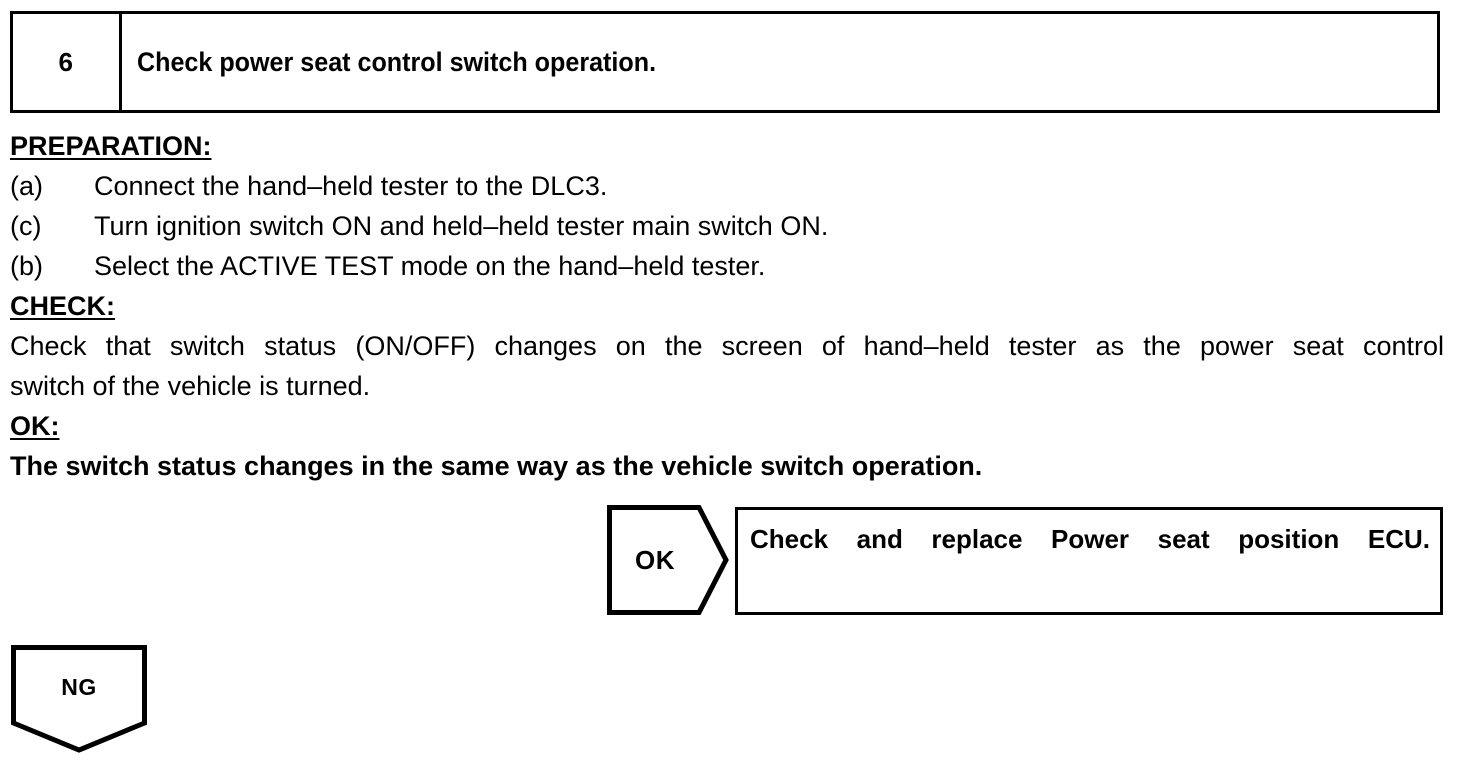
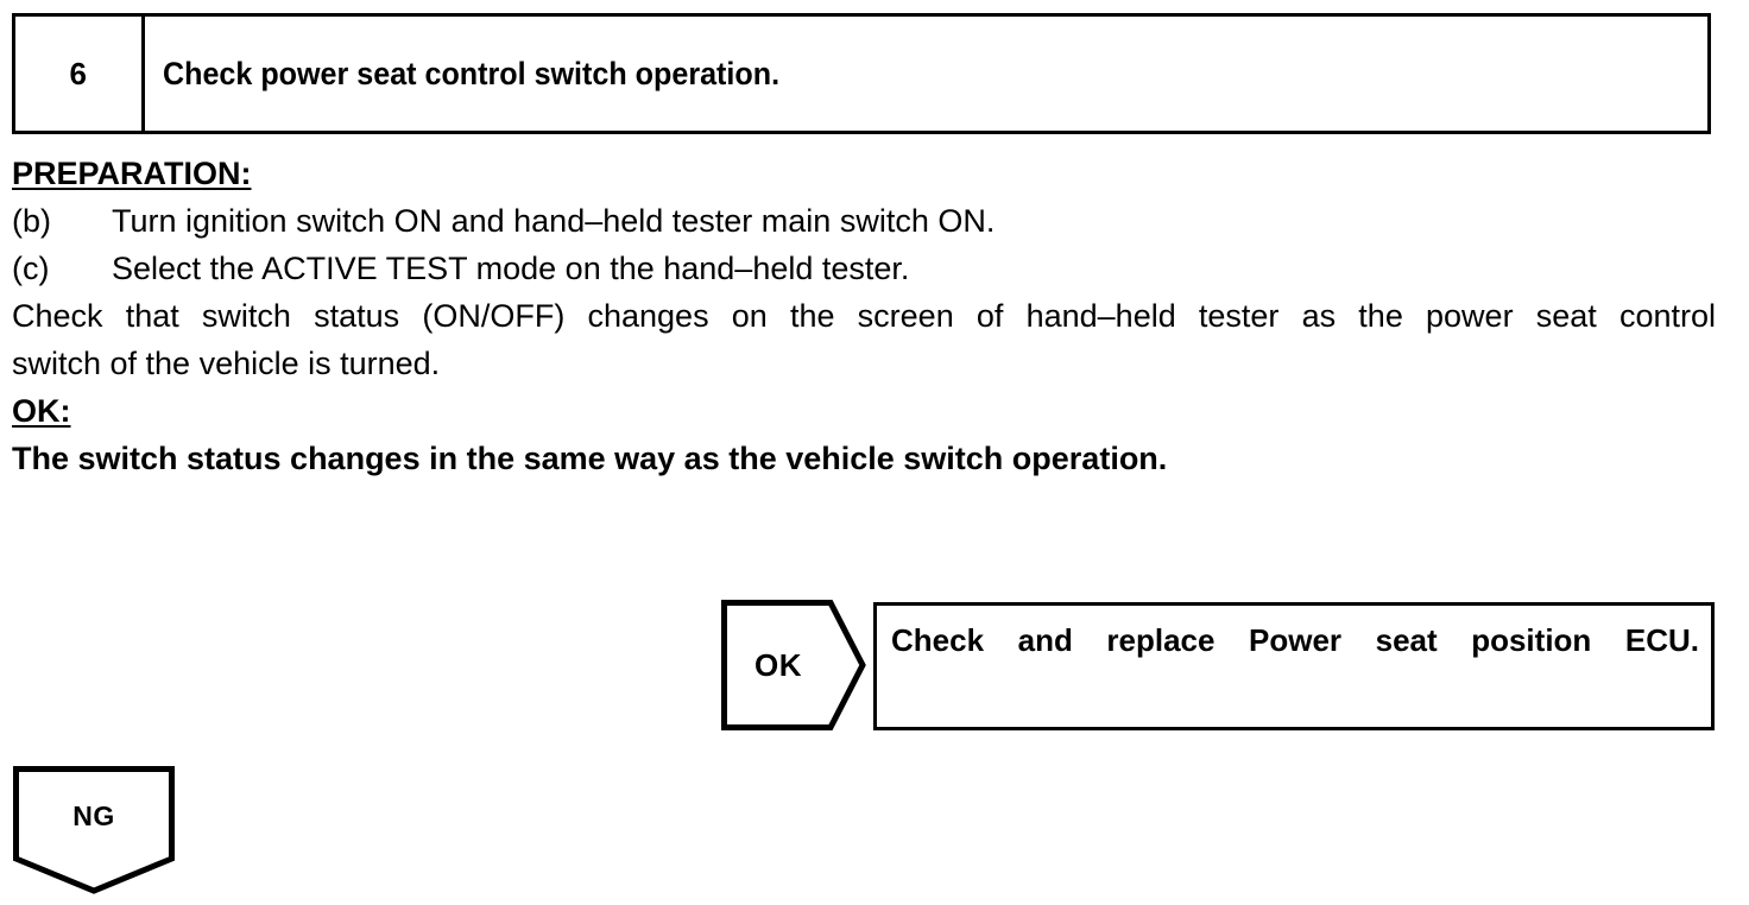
  6
  Check power seat control switch operation.
  PREPARATION:
- (a)
- Connect the hand–held tester to the DLC3.
- (c)
+ (b)
- Turn ignition switch ON and held–held tester main switch ON.
+ Turn ignition switch ON and hand–held tester main switch ON.
- (b)
+ (c)
  Select the ACTIVE TEST mode on the hand–held tester.
- CHECK:
  Check that switch status (ON/OFF) changes on the screen of hand–held tester as the power seat control
  switch of the vehicle is turned.
  OK:
  The switch status changes in the same way as the vehicle switch operation.
  OK
  Check and replace Power seat position ECU.
  NG
